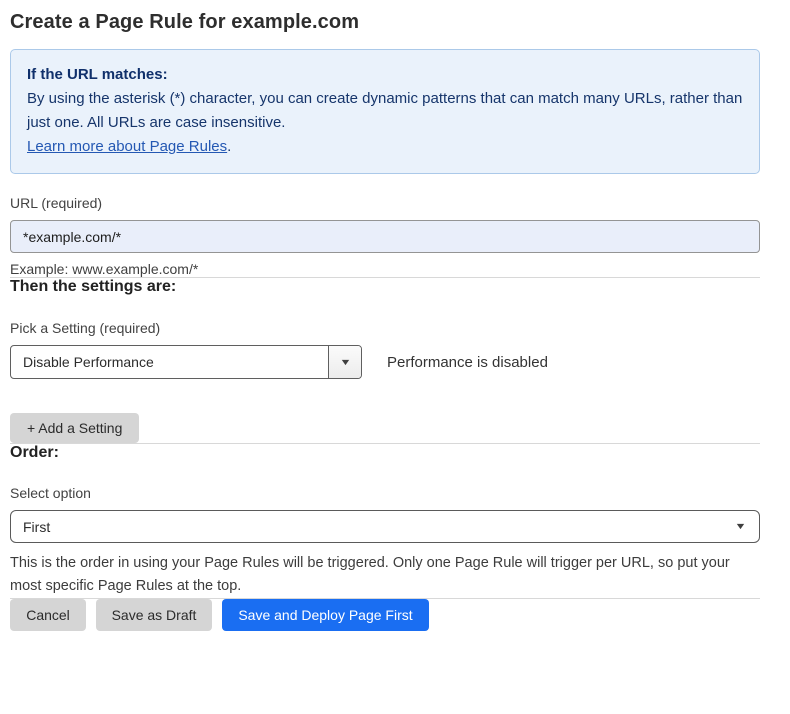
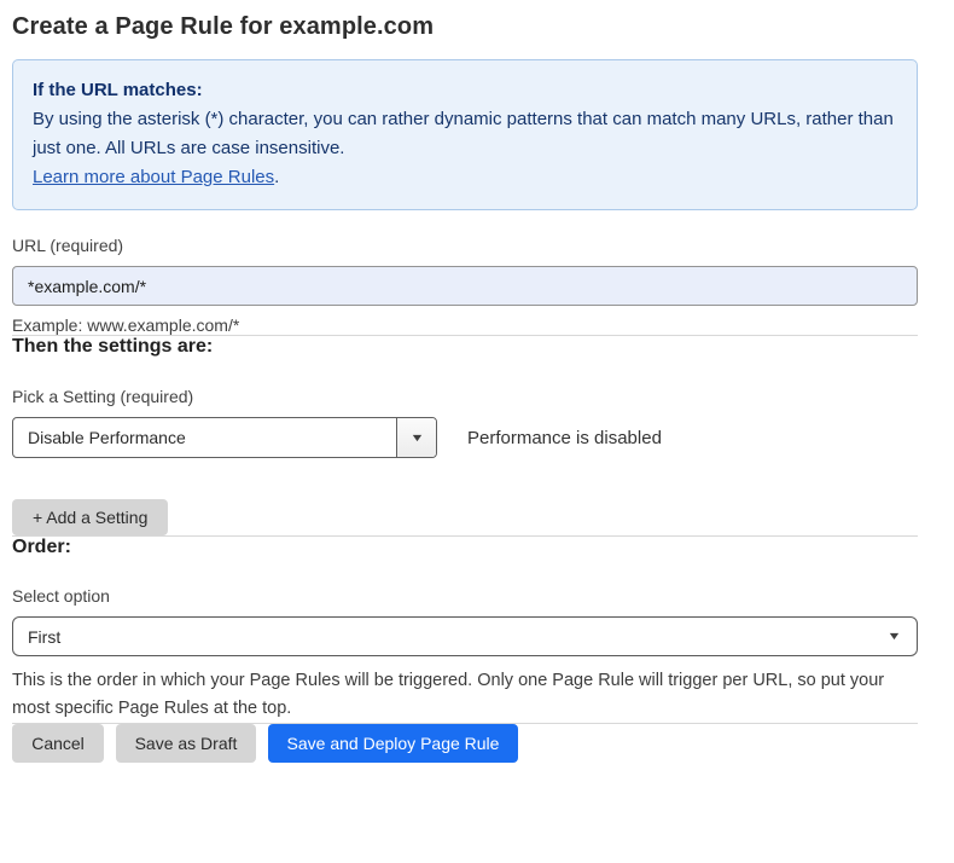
  Create a Page Rule for example.com
  If the URL matches:
- By using the asterisk (*) character, you can create dynamic patterns that can match many URLs, rather than just one. All URLs are case insensitive.
+ By using the asterisk (*) character, you can rather dynamic patterns that can match many URLs, rather than just one. All URLs are case insensitive.
  Learn more about Page Rules.
  URL (required)
  *example.com/*
  Example: www.example.com/*
  Then the settings are:
  Pick a Setting (required)
  Disable Performance
  ▼
  Performance is disabled
  + Add a Setting
  Order:
  Select option
  First
  ▼
- This is the order in using your Page Rules will be triggered. Only one Page Rule will trigger per URL, so put your most specific Page Rules at the top.
+ This is the order in which your Page Rules will be triggered. Only one Page Rule will trigger per URL, so put your most specific Page Rules at the top.
  Cancel
  Save as Draft
- Save and Deploy Page First
+ Save and Deploy Page Rule
